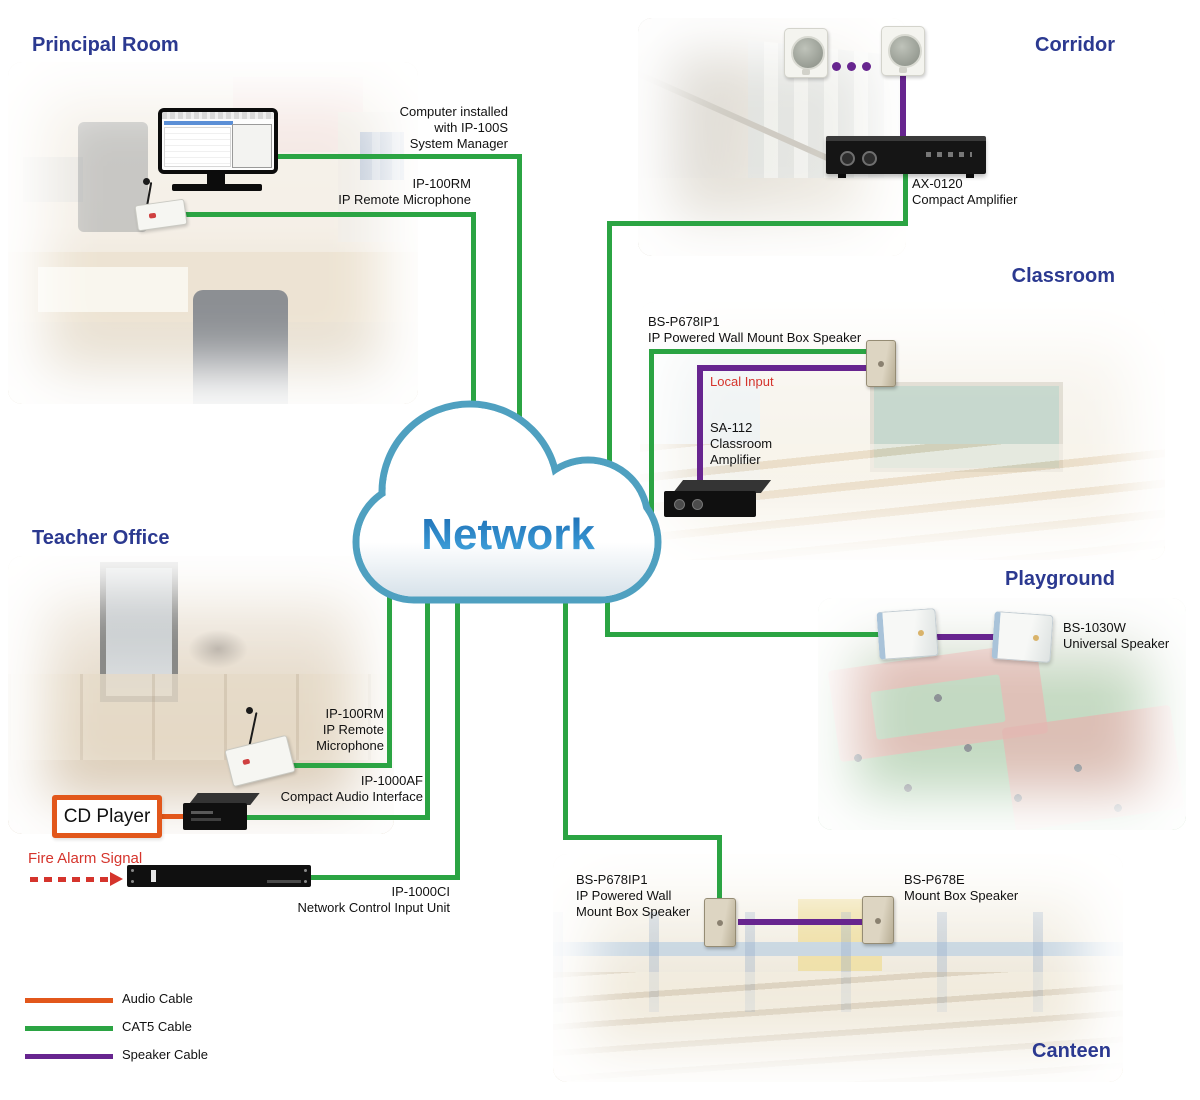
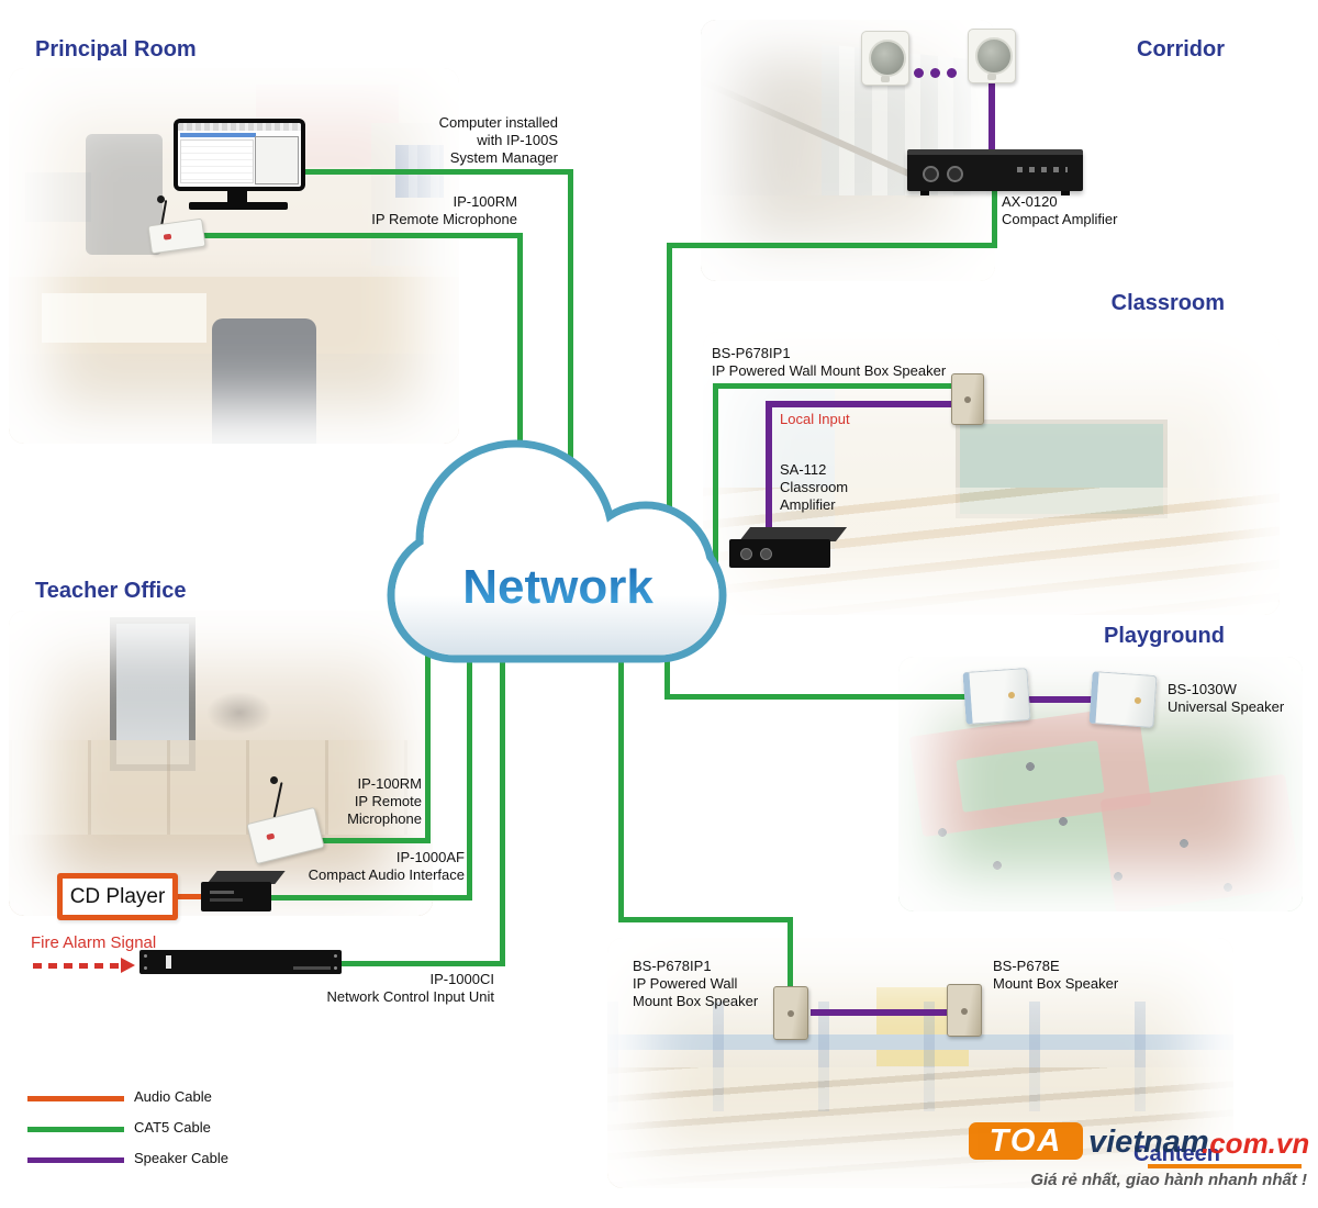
  Principal Room
  Corridor
  Classroom
  Teacher Office
  Playground
  Canteen
  Network
  CD Player
  Computer installed
  with IP-100S
  System Manager
  IP-100RM
  IP Remote Microphone
  AX-0120
  Compact Amplifier
  BS-P678IP1
  IP Powered Wall Mount Box Speaker
  Local Input
  SA-112
  Classroom
  Amplifier
  IP-100RM
  IP Remote
  Microphone
  IP-1000AF
  Compact Audio Interface
  Fire Alarm Signal
  IP-1000CI
  Network Control Input Unit
  BS-1030W
  Universal Speaker
  BS-P678IP1
  IP Powered Wall
  Mount Box Speaker
  BS-P678E
  Mount Box Speaker
  Audio Cable
  CAT5 Cable
  Speaker Cable
+ TOA
+ vietnam
+ .com.vn
+ Giá rẻ nhất, giao hành nhanh nhất !
